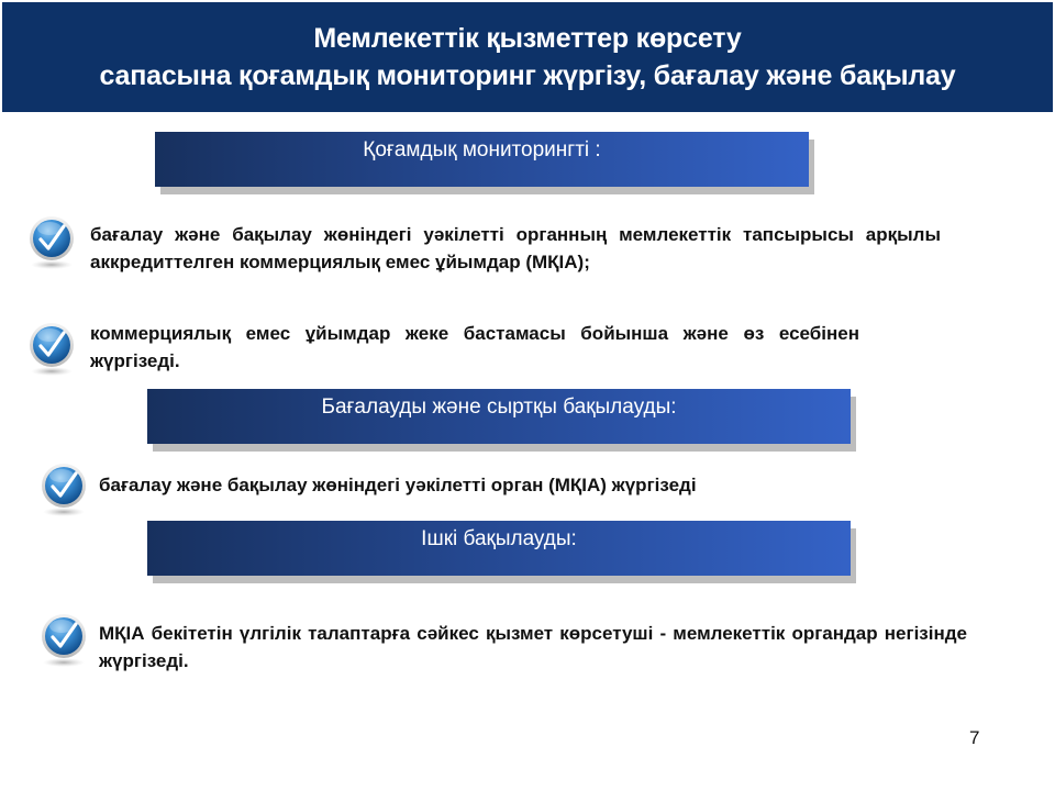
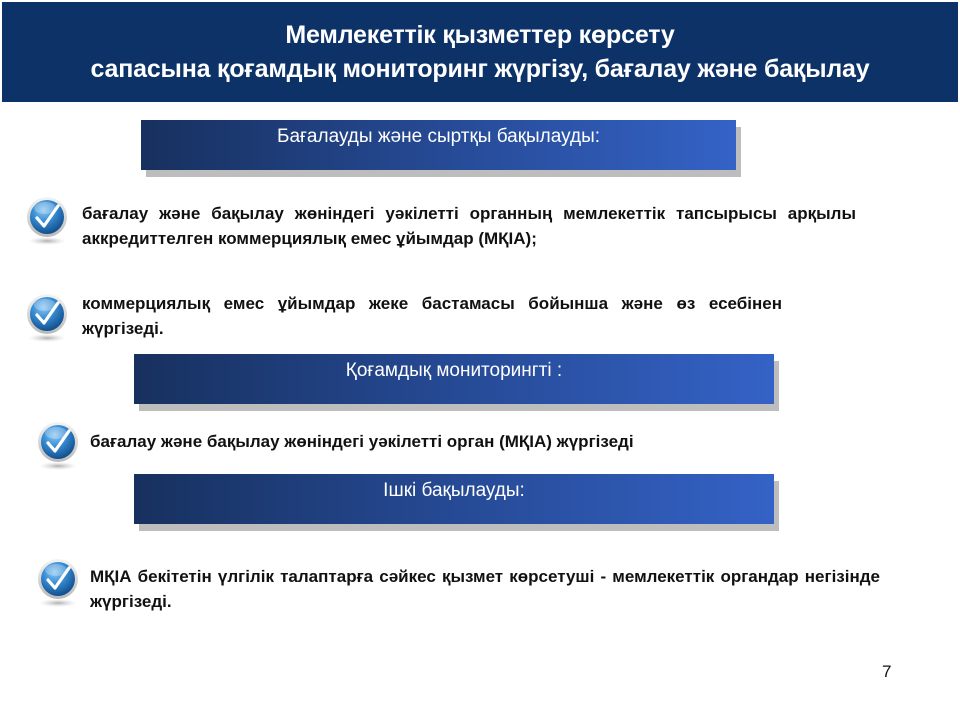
  Мемлекеттік қызметтер көрсету
  сапасына қоғамдық мониторинг жүргізу, бағалау және бақылау
- Қоғамдық мониторингті :
+ Бағалауды және сыртқы бақылауды:
  бағалау және бақылау жөніндегі уәкілетті органның мемлекеттік тапсырысы арқылы аккредиттелген коммерциялық емес ұйымдар (МҚІА);
  коммерциялық емес ұйымдар жеке бастамасы бойынша және өз есебінен жүргізеді.
- Бағалауды және сыртқы бақылауды:
+ Қоғамдық мониторингті :
  бағалау және бақылау жөніндегі уәкілетті орган (МҚІА) жүргізеді
  Ішкі бақылауды:
  МҚІА бекітетін үлгілік талаптарға сәйкес қызмет көрсетуші - мемлекеттік органдар негізінде жүргізеді.
  7
